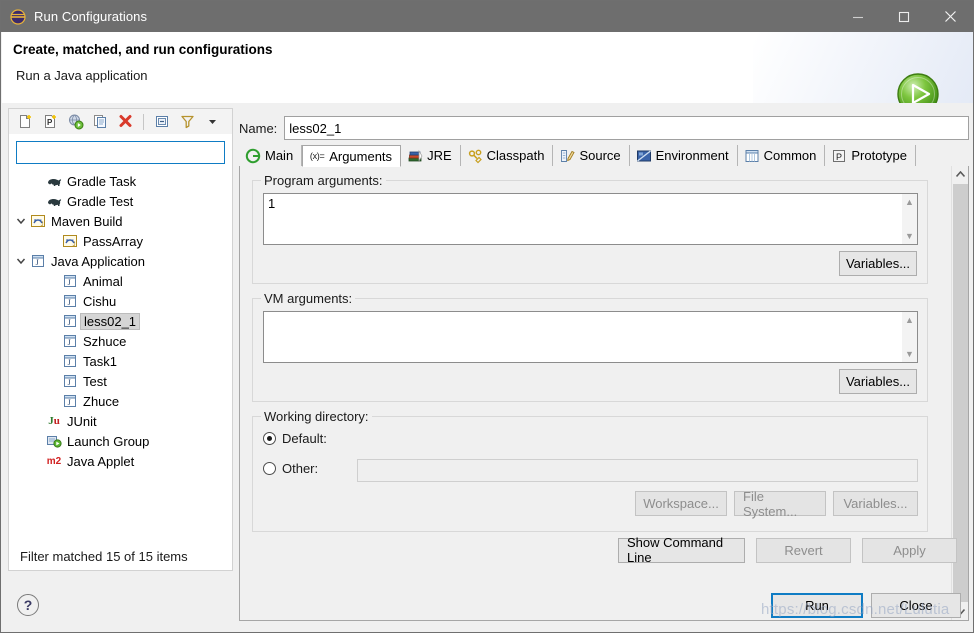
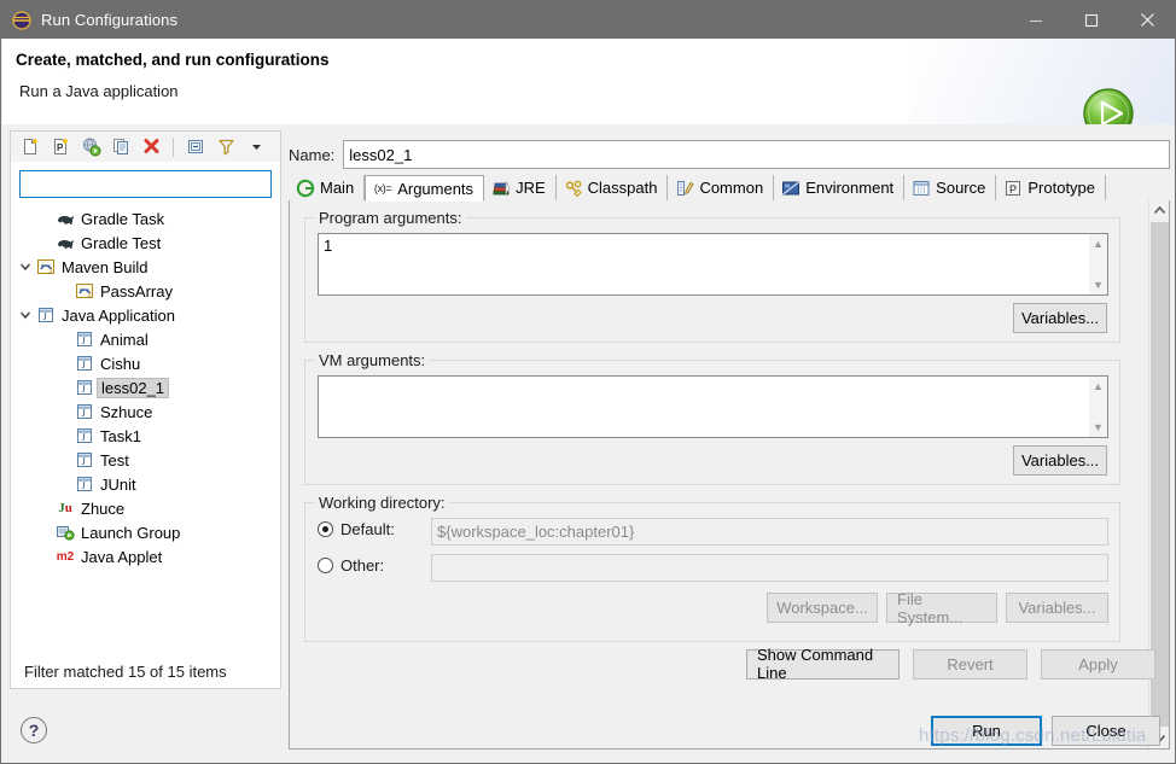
  Run Configurations
  Create, matched, and run configurations
  Run a Java application
  P
  Gradle Task
  Gradle Test
  Maven Build
  PassArray
  J
  Java Application
  J
  Animal
  J
  Cishu
  J
  less02_1
  J
  Szhuce
  J
  Task1
  J
  Test
  J
- Zhuce
+ JUnit
  Ju
- JUnit
+ Zhuce
  Launch Group
  m2
  Java Applet
  Filter matched 15 of 15 items
  Name:
  less02_1
  Main
  (x)=
  Arguments
  JRE
  Classpath
- Source
+ Common
  Environment
- Common
+ Source
  P
  Prototype
  Program arguments:
  1
  ▲
  ▼
  Variables...
  VM arguments:
  ▲
  ▼
  Variables...
  Working directory:
  Default:
+ ${workspace_loc:chapter01}
  Other:
  Workspace...
  File System...
  Variables...
  Show Command Line
  Revert
  Apply
  ?
  Run
  Close
  https://blog.csdn.net/Lulutia
